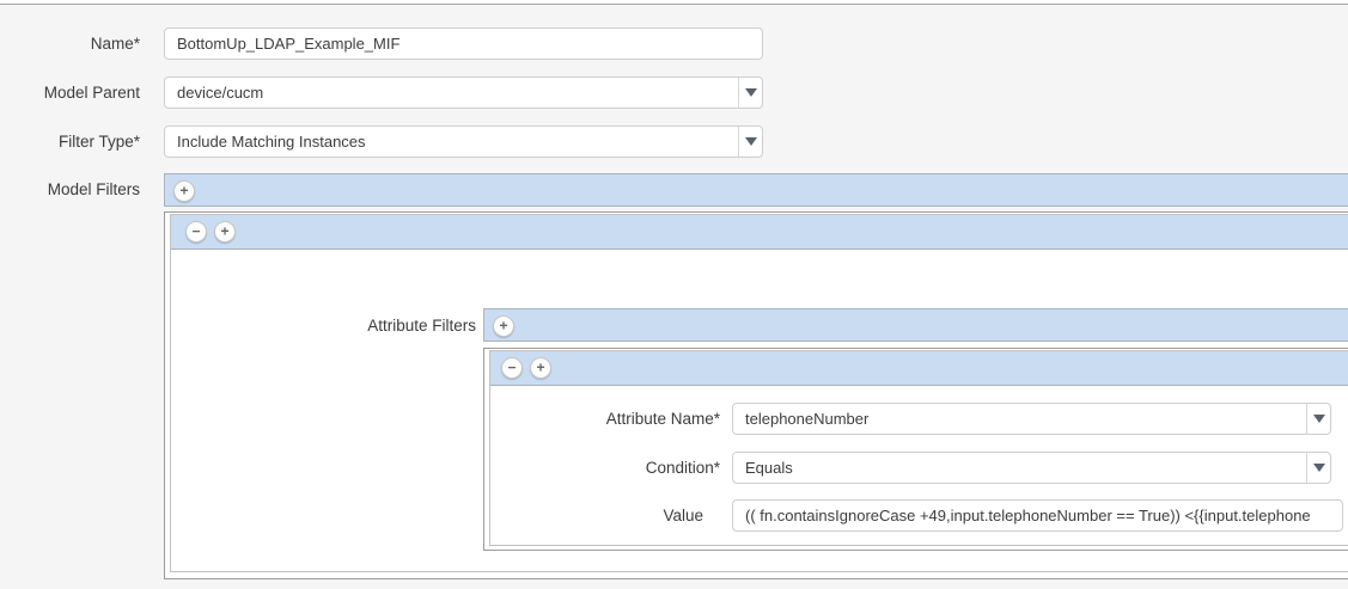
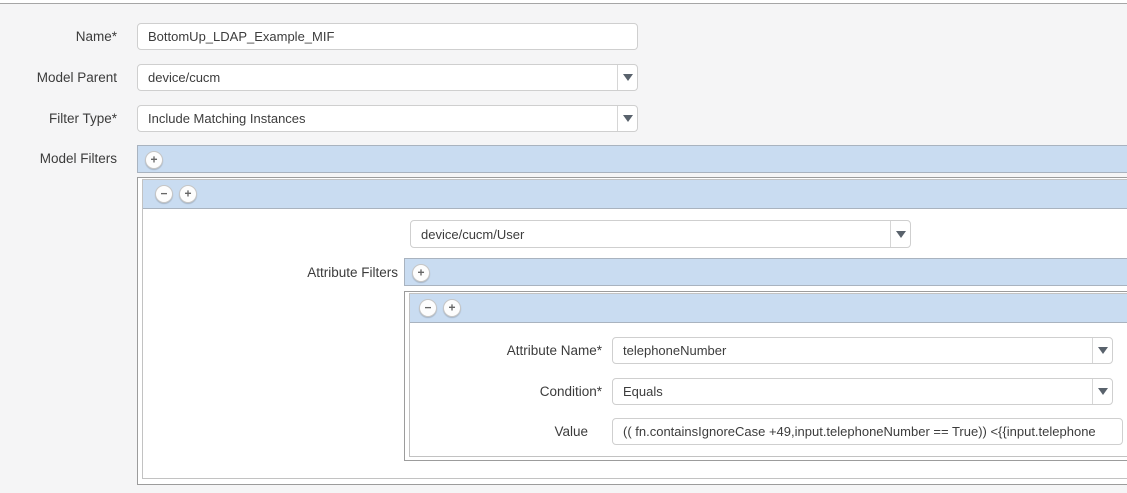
  Name*
  BottomUp_LDAP_Example_MIF
  Model Parent
  device/cucm
  Filter Type*
  Include Matching Instances
  Model Filters
  +
  −
  +
+ device/cucm/User
  Attribute Filters
  +
  −
  +
  Attribute Name*
  telephoneNumber
  Condition*
  Equals
  Value
  (( fn.containsIgnoreCase +49,input.telephoneNumber == True)) <{{input.telephone
